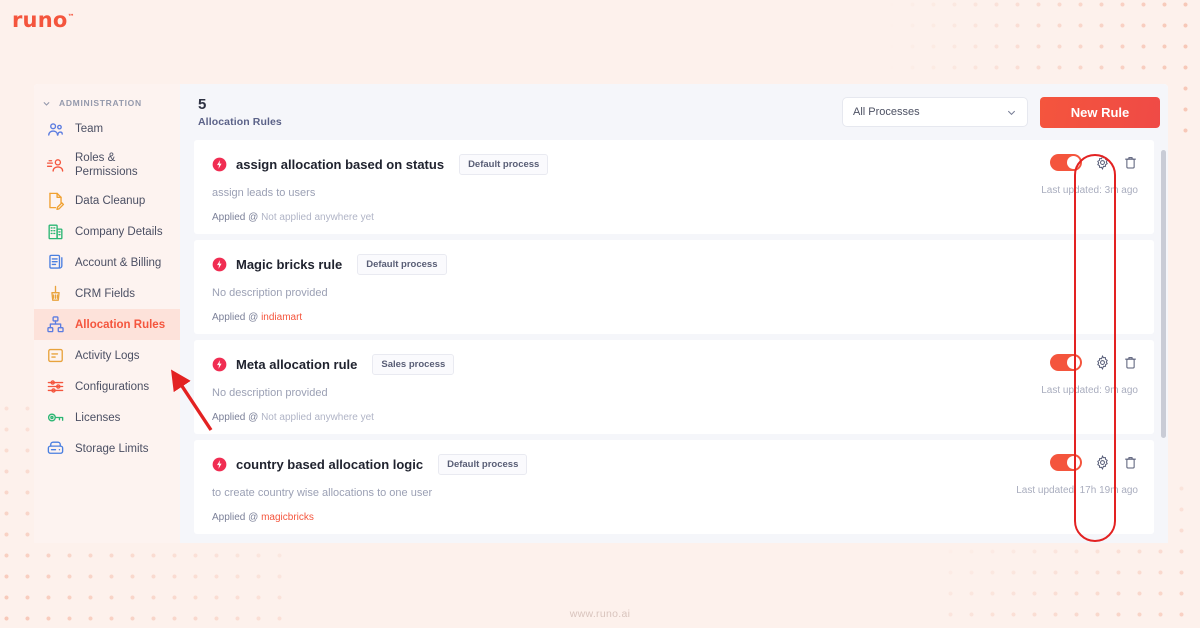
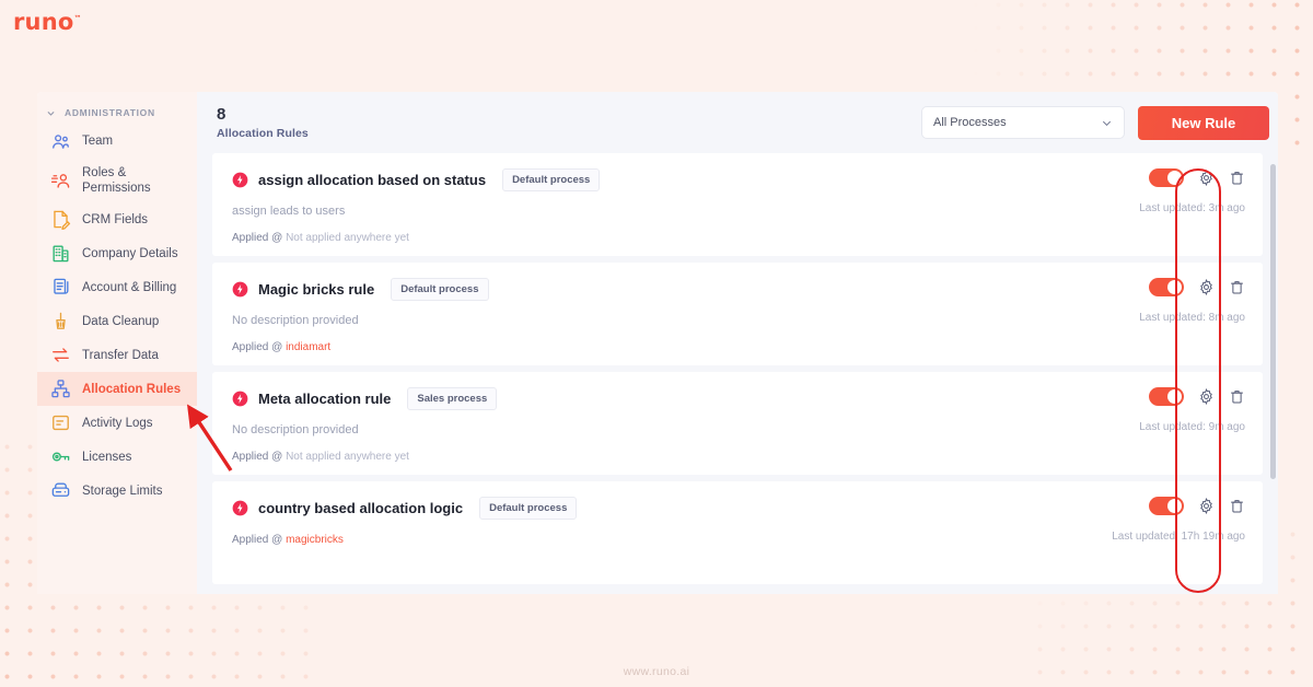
  runo™
  ADMINISTRATION
  Team
  Roles & Permissions
- Data Cleanup
+ CRM Fields
  Company Details
  Account & Billing
- CRM Fields
+ Data Cleanup
+ Transfer Data
  Allocation Rules
  Activity Logs
- Configurations
  Licenses
  Storage Limits
- 5
+ 8
  Allocation Rules
  All Processes
  New Rule
  assign allocation based on status
  Default process
  assign leads to users
  Applied @ Not applied anywhere yet
  Last updated: 3m ago
  Magic bricks rule
  Default process
  No description provided
  Applied @ indiamart
+ Last updated: 8m ago
  Meta allocation rule
  Sales process
  No description provided
  Applied @ Not applied anywhere yet
  Last updated: 9m ago
  country based allocation logic
  Default process
- to create country wise allocations to one user
  Applied @ magicbricks
  Last updated: 17h 19m ago
  www.runo.ai
